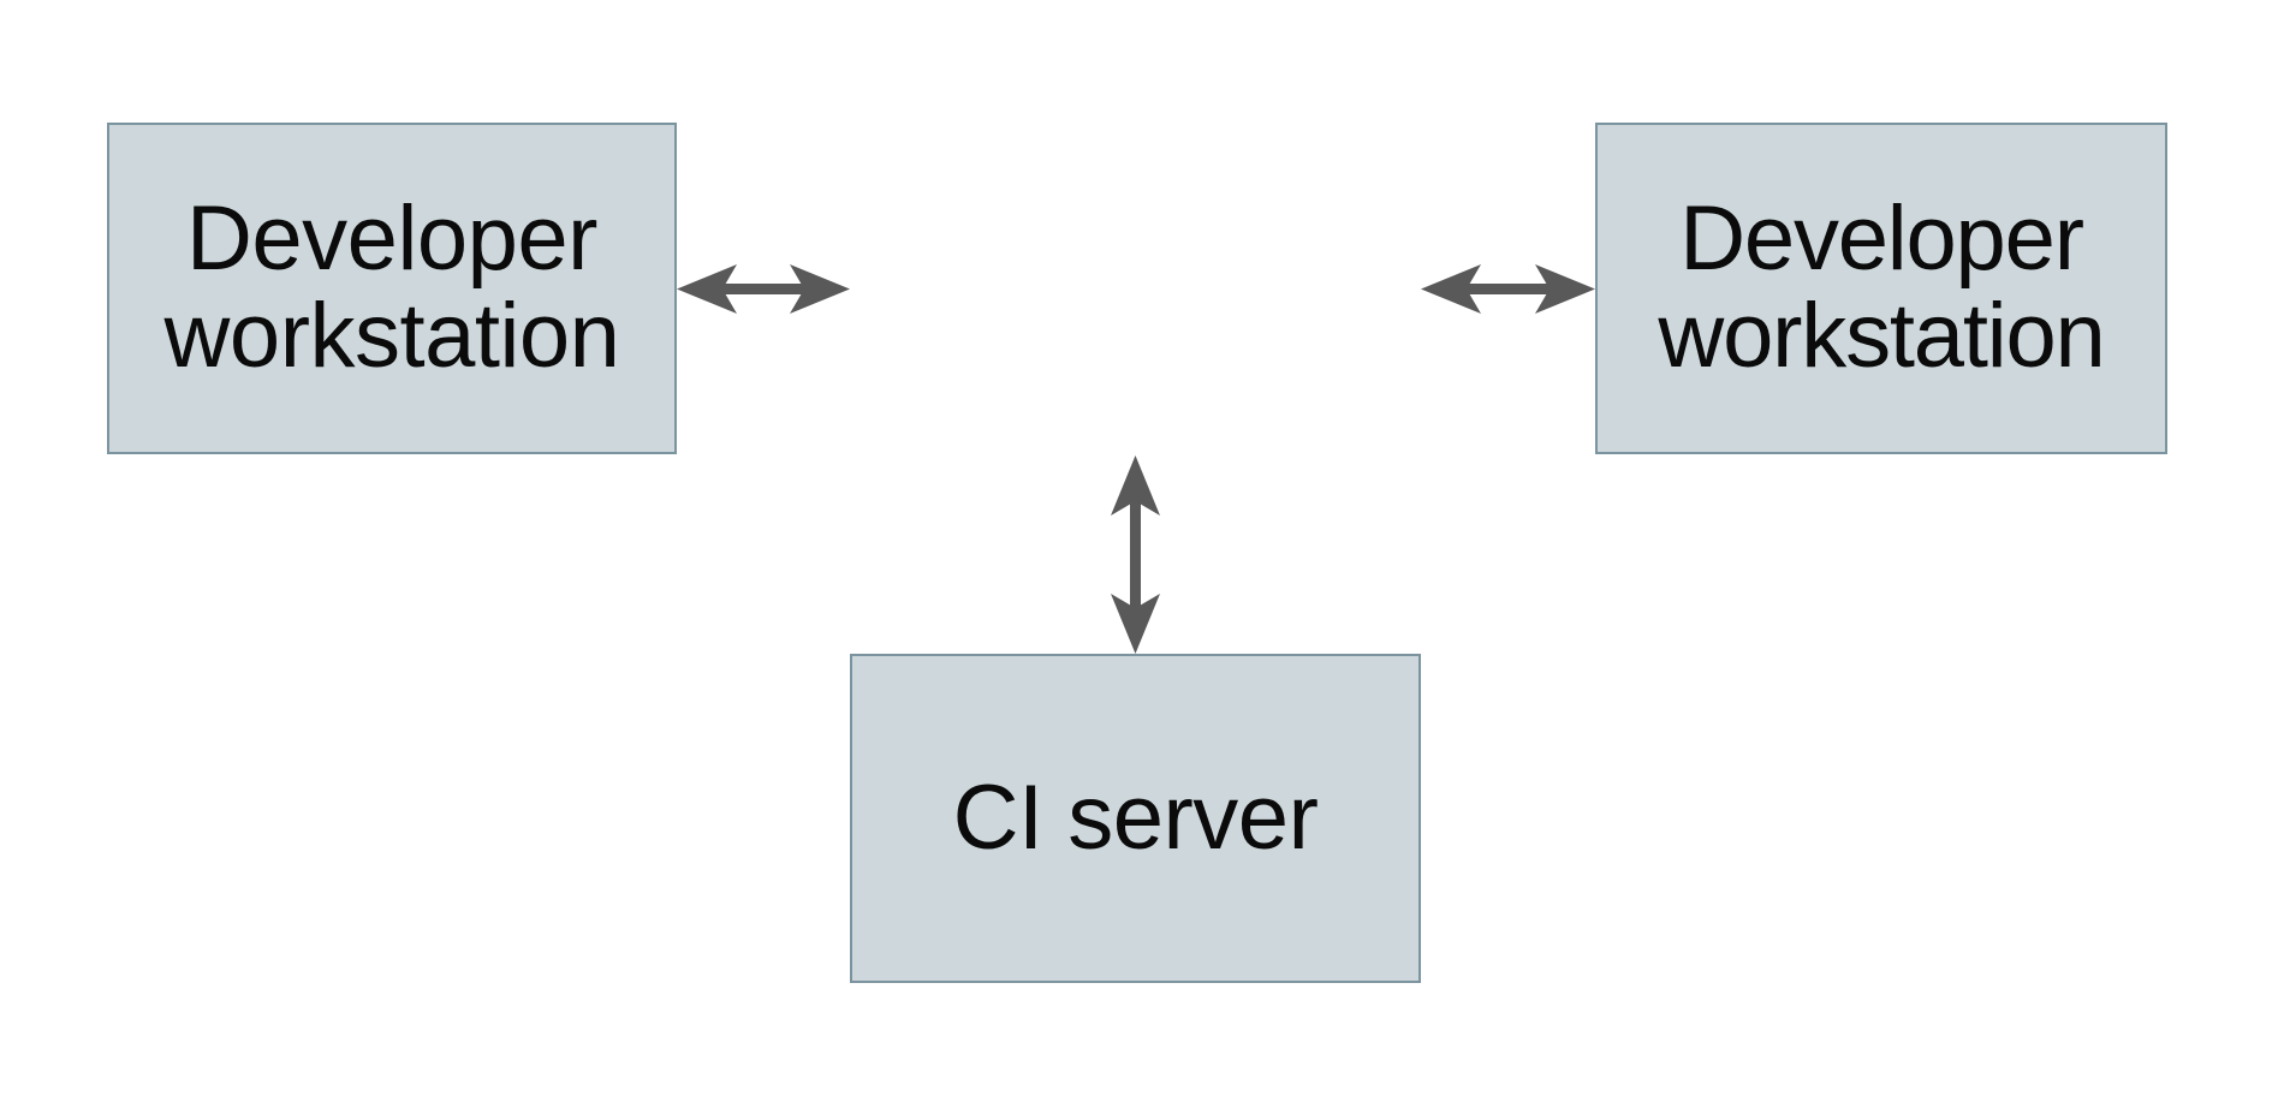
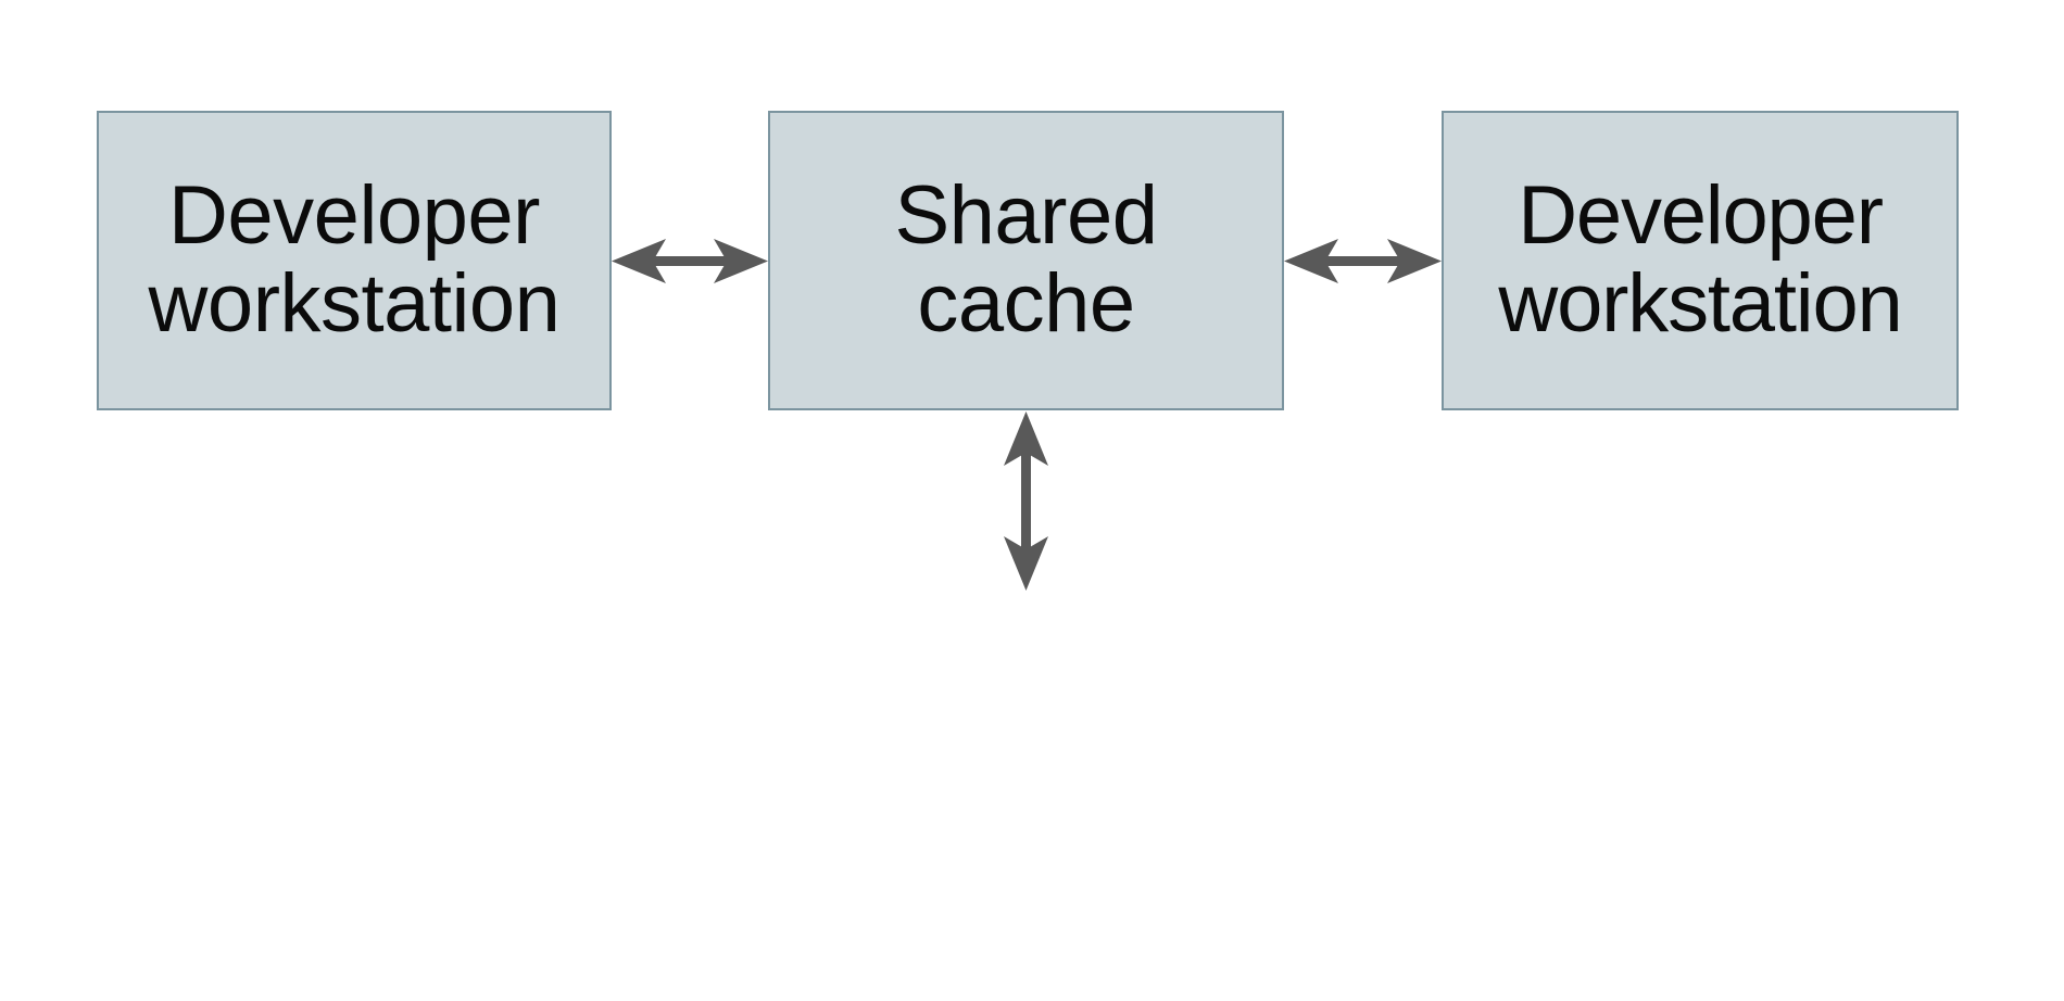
  Developer
  workstation
+ Shared
+ cache
  Developer
  workstation
- CI server
